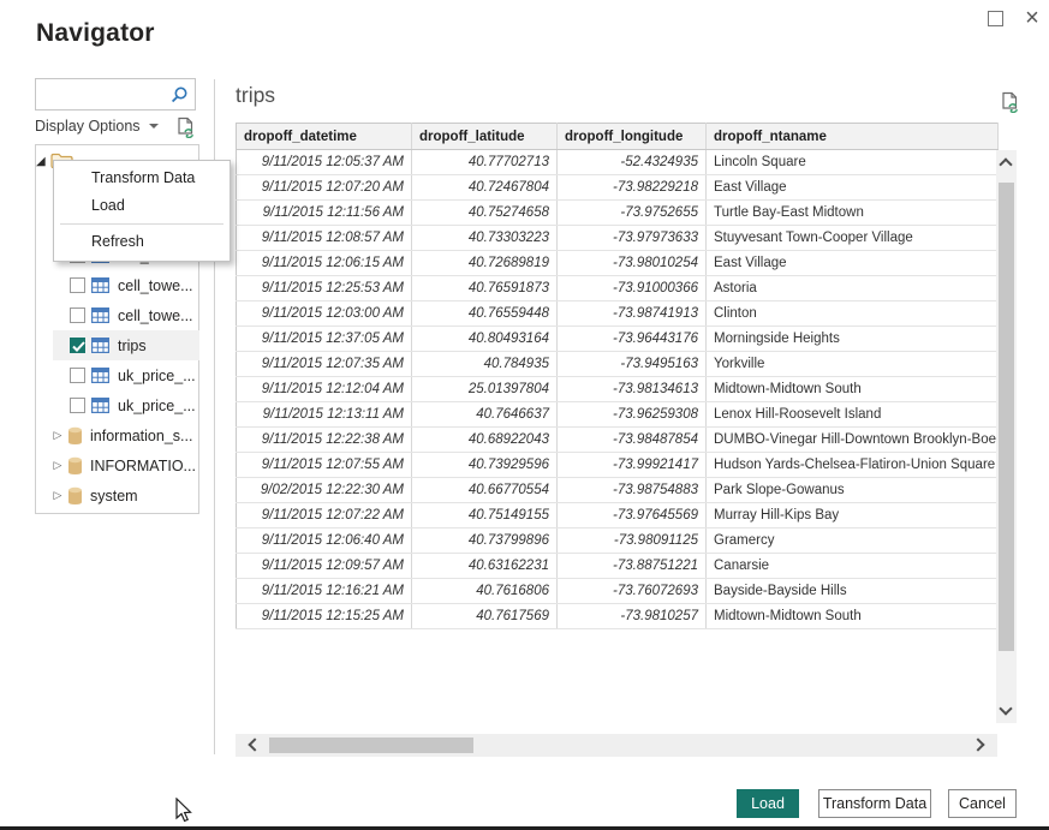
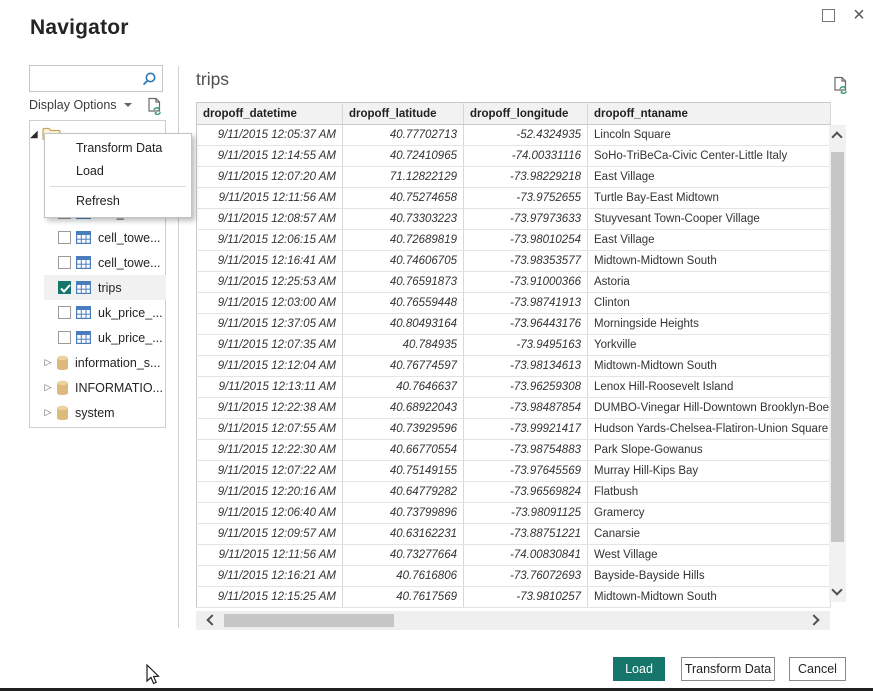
  Navigator
  ×
  Display Options
  ◢
  cell_towe...
  cell_towe...
  trips
  uk_price_...
  uk_price_...
  ▷
  information_s...
  ▷
  INFORMATIO...
  ▷
  system
  Transform Data
  Load
  Refresh
  trips
  dropoff_datetime	dropoff_latitude	dropoff_longitude	dropoff_ntaname
  9/11/2015 12:05:37 AM	40.77702713	-52.4324935	Lincoln Square
+ 9/11/2015 12:14:55 AM	40.72410965	-74.00331116	SoHo-TriBeCa-Civic Center-Little Italy
- 9/11/2015 12:07:20 AM	40.72467804	-73.98229218	East Village
+ 9/11/2015 12:07:20 AM	71.12822129	-73.98229218	East Village
  9/11/2015 12:11:56 AM	40.75274658	-73.9752655	Turtle Bay-East Midtown
  9/11/2015 12:08:57 AM	40.73303223	-73.97973633	Stuyvesant Town-Cooper Village
  9/11/2015 12:06:15 AM	40.72689819	-73.98010254	East Village
+ 9/11/2015 12:16:41 AM	40.74606705	-73.98353577	Midtown-Midtown South
  9/11/2015 12:25:53 AM	40.76591873	-73.91000366	Astoria
  9/11/2015 12:03:00 AM	40.76559448	-73.98741913	Clinton
  9/11/2015 12:37:05 AM	40.80493164	-73.96443176	Morningside Heights
  9/11/2015 12:07:35 AM	40.784935	-73.9495163	Yorkville
- 9/11/2015 12:12:04 AM	25.01397804	-73.98134613	Midtown-Midtown South
+ 9/11/2015 12:12:04 AM	40.76774597	-73.98134613	Midtown-Midtown South
  9/11/2015 12:13:11 AM	40.7646637	-73.96259308	Lenox Hill-Roosevelt Island
  9/11/2015 12:22:38 AM	40.68922043	-73.98487854	DUMBO-Vinegar Hill-Downtown Brooklyn-Boe
  9/11/2015 12:07:55 AM	40.73929596	-73.99921417	Hudson Yards-Chelsea-Flatiron-Union Square
- 9/02/2015 12:22:30 AM	40.66770554	-73.98754883	Park Slope-Gowanus
+ 9/11/2015 12:22:30 AM	40.66770554	-73.98754883	Park Slope-Gowanus
  9/11/2015 12:07:22 AM	40.75149155	-73.97645569	Murray Hill-Kips Bay
+ 9/11/2015 12:20:16 AM	40.64779282	-73.96569824	Flatbush
  9/11/2015 12:06:40 AM	40.73799896	-73.98091125	Gramercy
  9/11/2015 12:09:57 AM	40.63162231	-73.88751221	Canarsie
+ 9/11/2015 12:11:56 AM	40.73277664	-74.00830841	West Village
  9/11/2015 12:16:21 AM	40.7616806	-73.76072693	Bayside-Bayside Hills
  9/11/2015 12:15:25 AM	40.7617569	-73.9810257	Midtown-Midtown South
  Load
  Transform Data
  Cancel
